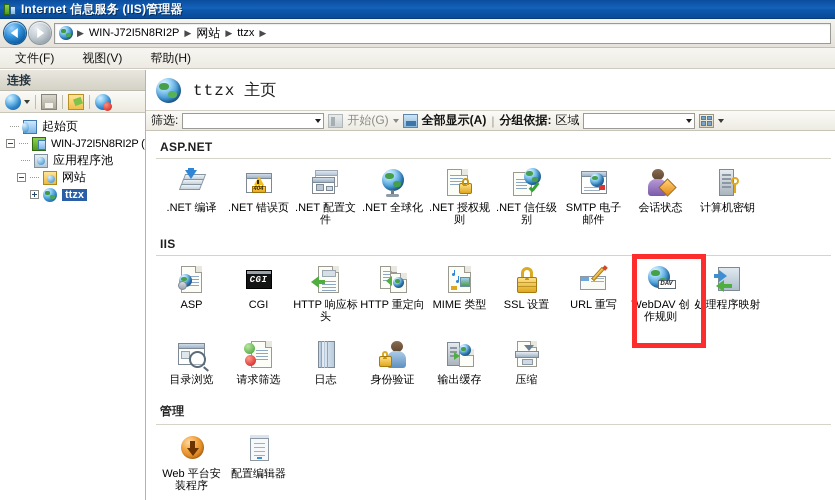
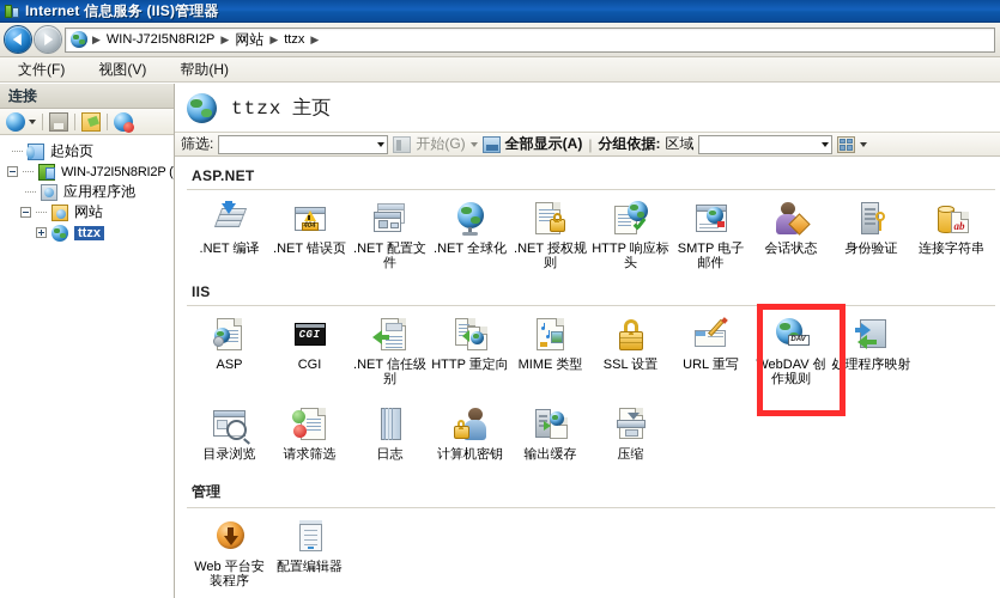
  Internet 信息服务 (IIS)管理器
  ▶
  WIN-J72I5N8RI2P
  ▶
  网站
  ▶
  ttzx
  ▶
  文件(F)
  视图(V)
  帮助(H)
  连接
  起始页
  WIN-J72I5N8RI2P (
  应用程序池
  网站
  ttzx
  ttzx 主页
  筛选:
  开始(G)
  全部显示(A)
  |
  分组依据:
  区域
  ASP.NET
  .NET 编译
  .NET 错误页
  .NET 配置文件
  .NET 全球化
  .NET 授权规则
- .NET 信任级别
+ HTTP 响应标头
  SMTP 电子邮件
  会话状态
- 计算机密钥
+ 身份验证
+ ab
+ 连接字符串
  IIS
  ASP
  CGI
  CGI
- HTTP 响应标头
+ .NET 信任级别
  HTTP 重定向
  MIME 类型
  SSL 设置
  URL 重写
  WebDAV 创作规则
  处理程序映射
  目录浏览
  请求筛选
  日志
- 身份验证
+ 计算机密钥
  输出缓存
  压缩
  管理
  Web 平台安装程序
  配置编辑器
